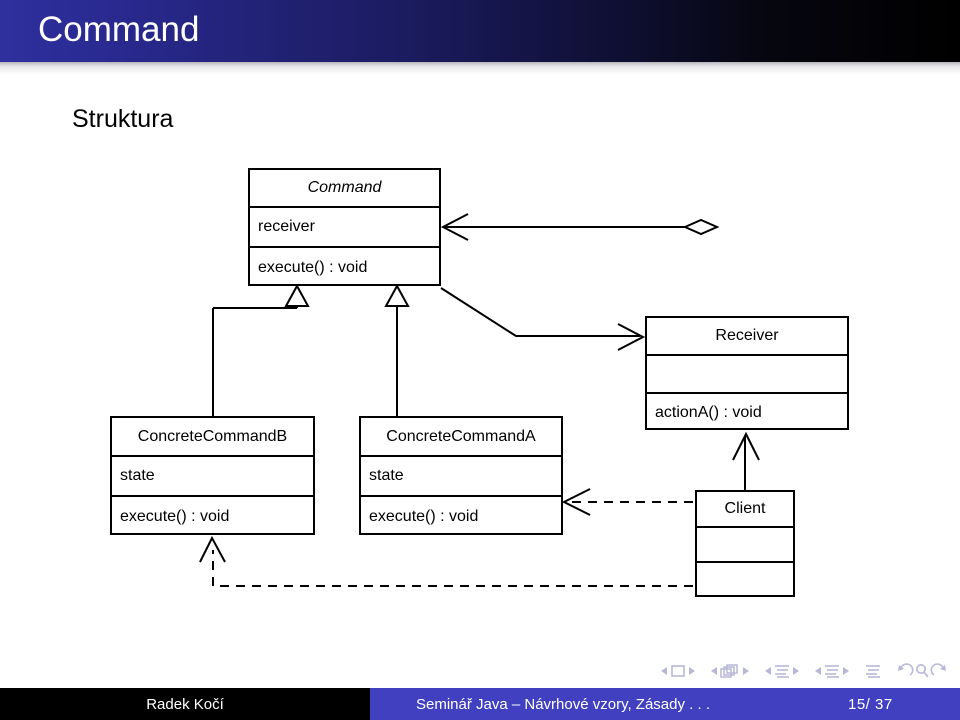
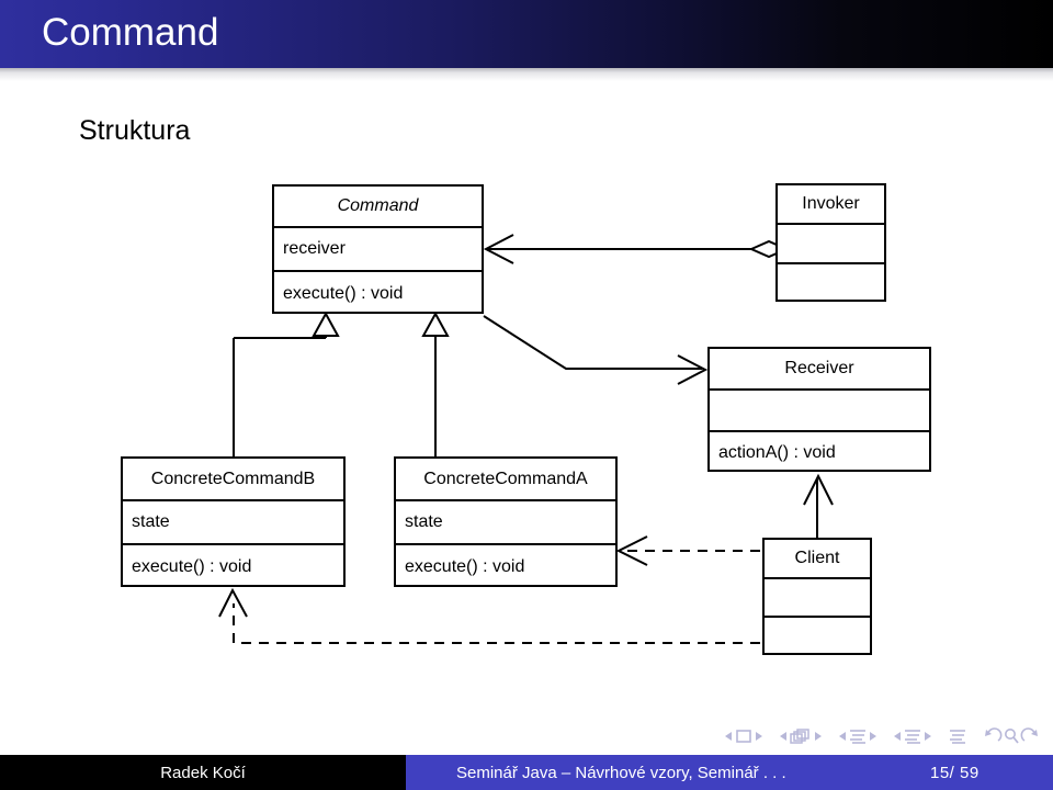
  Command
  Struktura
  Command
  receiver
  execute() : void
+ Invoker
  Receiver
  actionA() : void
  ConcreteCommandB
  state
  execute() : void
  ConcreteCommandA
  state
  execute() : void
  Client
  Radek Kočí
- Seminář Java – Návrhové vzory, Zásady . . .
+ Seminář Java – Návrhové vzory, Seminář . . .
- 15/ 37
+ 15/ 59
